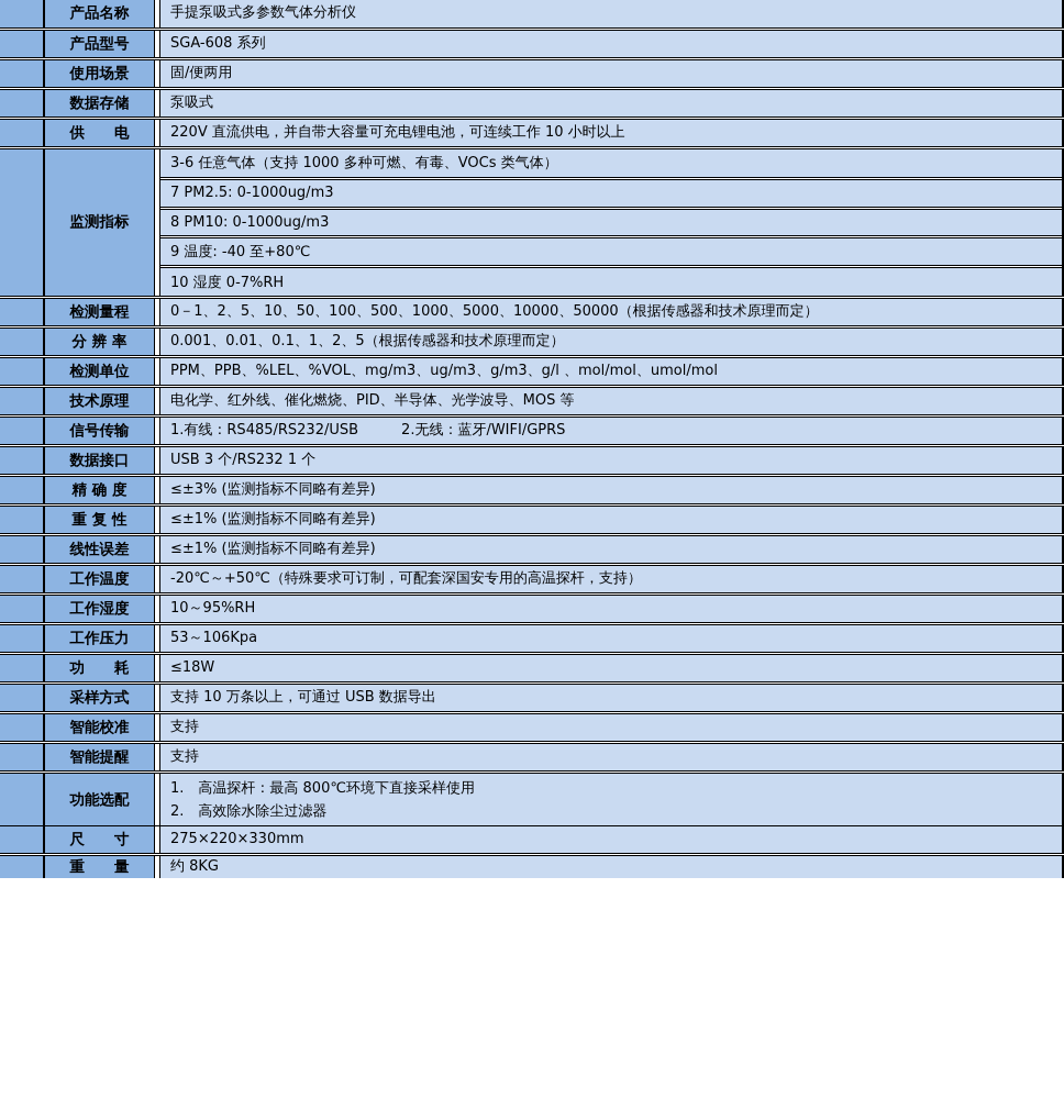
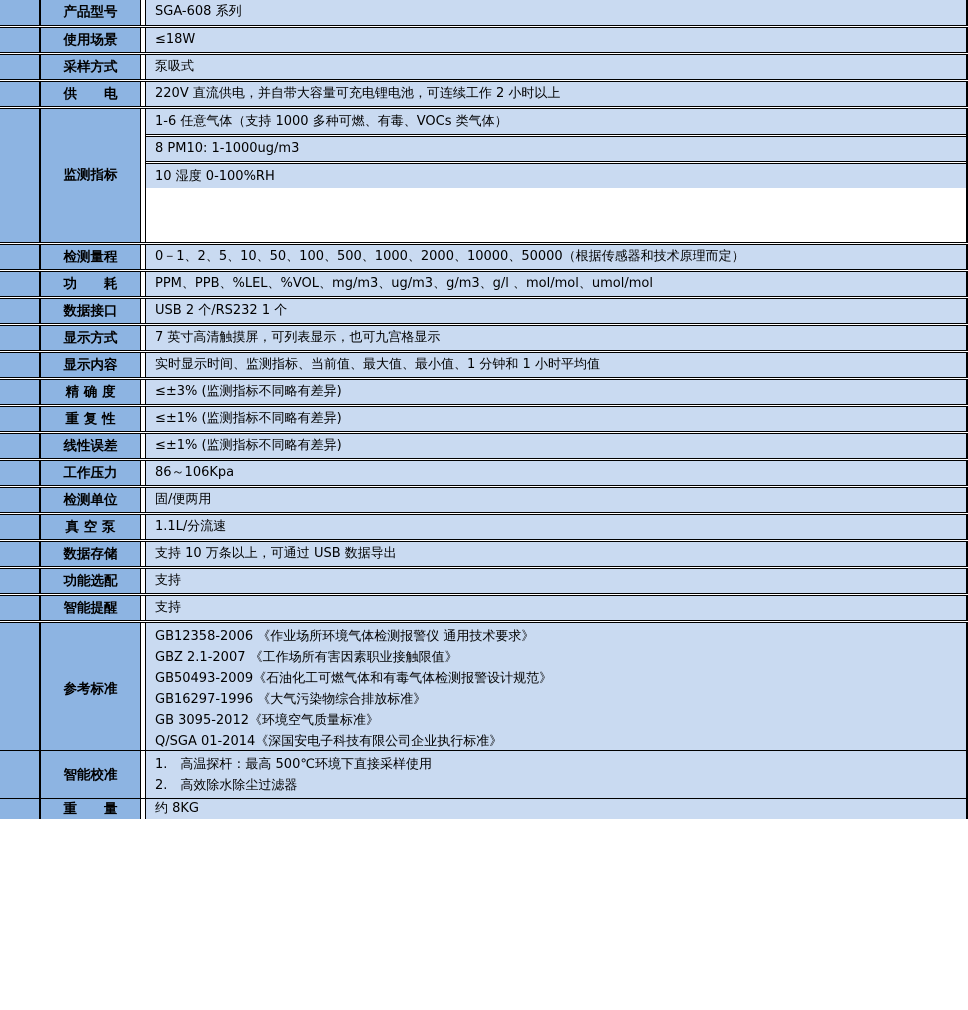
- 产品名称
- 手提泵吸式多参数气体分析仪
  产品型号
  SGA-608 系列
  使用场景
- 固/便两用
+ ≤18W
- 数据存储
+ 采样方式
  泵吸式
  供 电
- 220V 直流供电，并自带大容量可充电锂电池，可连续工作 10 小时以上
+ 220V 直流供电，并自带大容量可充电锂电池，可连续工作 2 小时以上
  监测指标
- 3-6 任意气体（支持 1000 多种可燃、有毒、VOCs 类气体）
+ 1-6 任意气体（支持 1000 多种可燃、有毒、VOCs 类气体）
- 7 PM2.5: 0-1000ug/m3
- 8 PM10: 0-1000ug/m3
+ 8 PM10: 1-1000ug/m3
- 9 温度: -40 至+80℃
- 10 湿度 0-7%RH
+ 10 湿度 0-100%RH
  检测量程
- 0－1、2、5、10、50、100、500、1000、5000、10000、50000（根据传感器和技术原理而定）
+ 0－1、2、5、10、50、100、500、1000、2000、10000、50000（根据传感器和技术原理而定）
- 分 辨 率
- 0.001、0.01、0.1、1、2、5（根据传感器和技术原理而定）
- 检测单位
+ 功 耗
  PPM、PPB、%LEL、%VOL、mg/m3、ug/m3、g/m3、g/l 、mol/mol、umol/mol
- 技术原理
- 电化学、红外线、催化燃烧、PID、半导体、光学波导、MOS 等
- 信号传输
- 1.有线：RS485/RS232/USB 2.无线：蓝牙/WIFI/GPRS
  数据接口
- USB 3 个/RS232 1 个
+ USB 2 个/RS232 1 个
+ 显示方式
+ 7 英寸高清触摸屏，可列表显示，也可九宫格显示
+ 显示内容
+ 实时显示时间、监测指标、当前值、最大值、最小值、1 分钟和 1 小时平均值
  精 确 度
  ≤±3% (监测指标不同略有差异)
  重 复 性
  ≤±1% (监测指标不同略有差异)
  线性误差
  ≤±1% (监测指标不同略有差异)
- 工作温度
- -20℃～+50℃（特殊要求可订制，可配套深国安专用的高温探杆，支持）
- 工作湿度
- 10～95%RH
  工作压力
- 53～106Kpa
+ 86～106Kpa
- 功 耗
+ 检测单位
- ≤18W
+ 固/便两用
+ 真 空 泵
+ 1.1L/分流速
- 采样方式
+ 数据存储
  支持 10 万条以上，可通过 USB 数据导出
- 智能校准
+ 功能选配
  支持
  智能提醒
  支持
+ 参考标准
+ GB12358-2006 《作业场所环境气体检测报警仪 通用技术要求》
+ GBZ 2.1-2007 《工作场所有害因素职业接触限值》
+ GB50493-2009《石油化工可燃气体和有毒气体检测报警设计规范》
+ GB16297-1996 《大气污染物综合排放标准》
+ GB 3095-2012《环境空气质量标准》
+ Q/SGA 01-2014《深国安电子科技有限公司企业执行标准》
- 功能选配
+ 智能校准
- 1. 高温探杆：最高 800℃环境下直接采样使用
+ 1. 高温探杆：最高 500℃环境下直接采样使用
  2. 高效除水除尘过滤器
- 尺 寸
- 275×220×330mm
  重 量
  约 8KG
